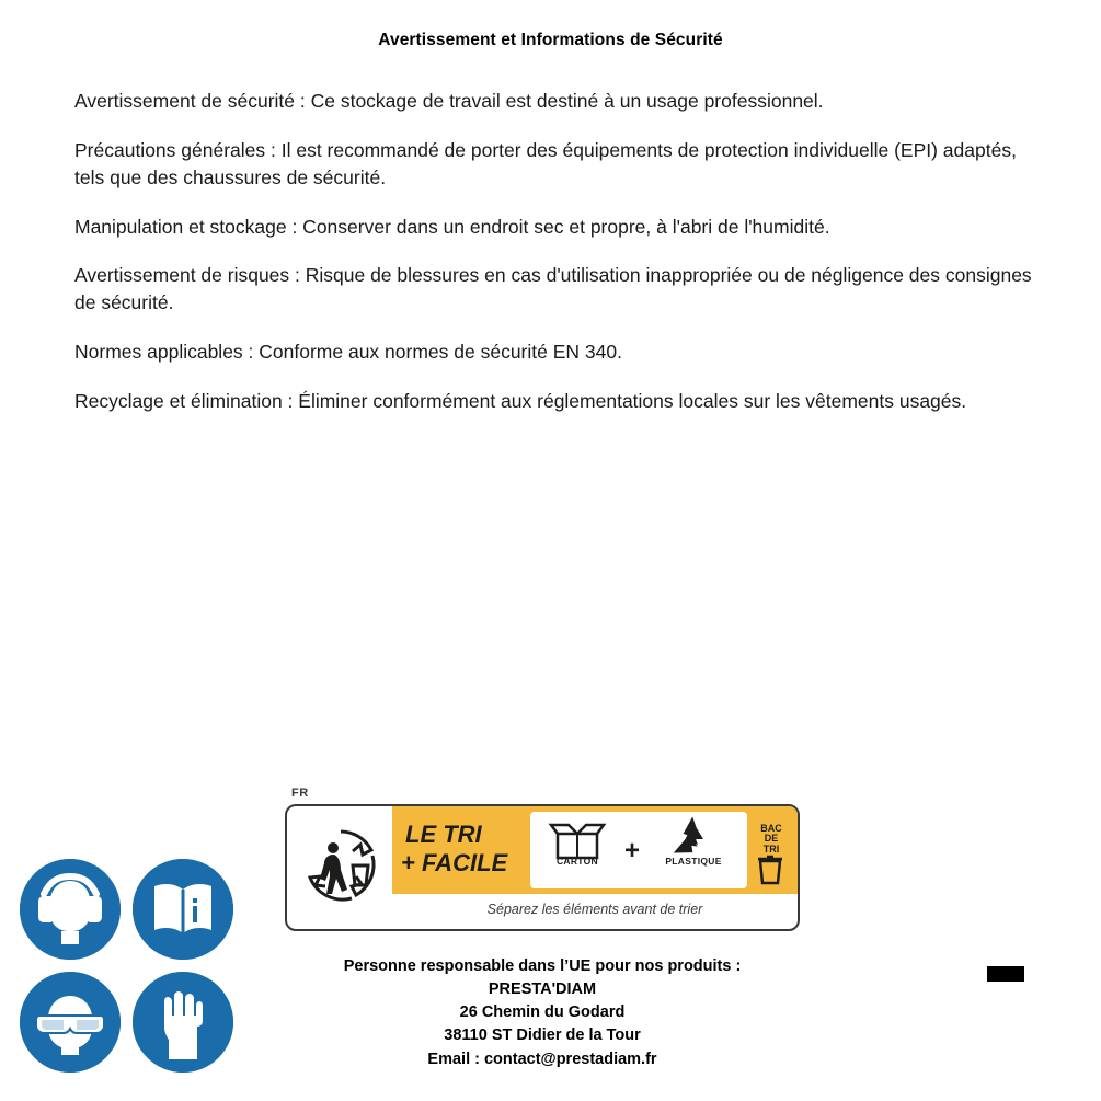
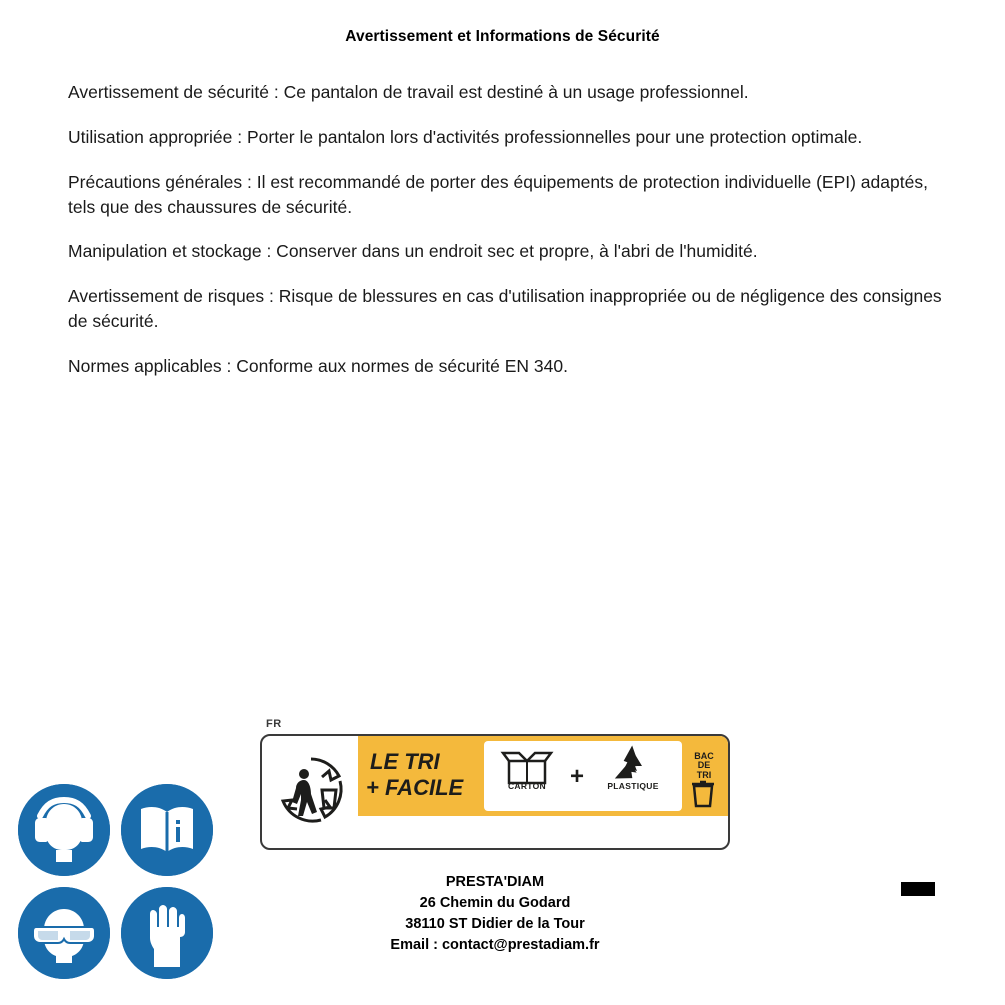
  Avertissement et Informations de Sécurité
- Avertissement de sécurité : Ce stockage de travail est destiné à un usage professionnel.
+ Avertissement de sécurité : Ce pantalon de travail est destiné à un usage professionnel.
+ Utilisation appropriée : Porter le pantalon lors d'activités professionnelles pour une protection optimale.
  Précautions générales : Il est recommandé de porter des équipements de protection individuelle (EPI) adaptés, tels que des chaussures de sécurité.
  Manipulation et stockage : Conserver dans un endroit sec et propre, à l'abri de l'humidité.
  Avertissement de risques : Risque de blessures en cas d'utilisation inappropriée ou de négligence des consignes de sécurité.
  Normes applicables : Conforme aux normes de sécurité EN 340.
- Recyclage et élimination : Éliminer conformément aux réglementations locales sur les vêtements usagés.
  FR
  LE TRI
  + FACILE
  CARTON
  +
  PLASTIQUE
  BAC
  DE
  TRI
- Séparez les éléments avant de trier
- Personne responsable dans l’UE pour nos produits :
  PRESTA'DIAM
  26 Chemin du Godard
  38110 ST Didier de la Tour
  Email : contact@prestadiam.fr
